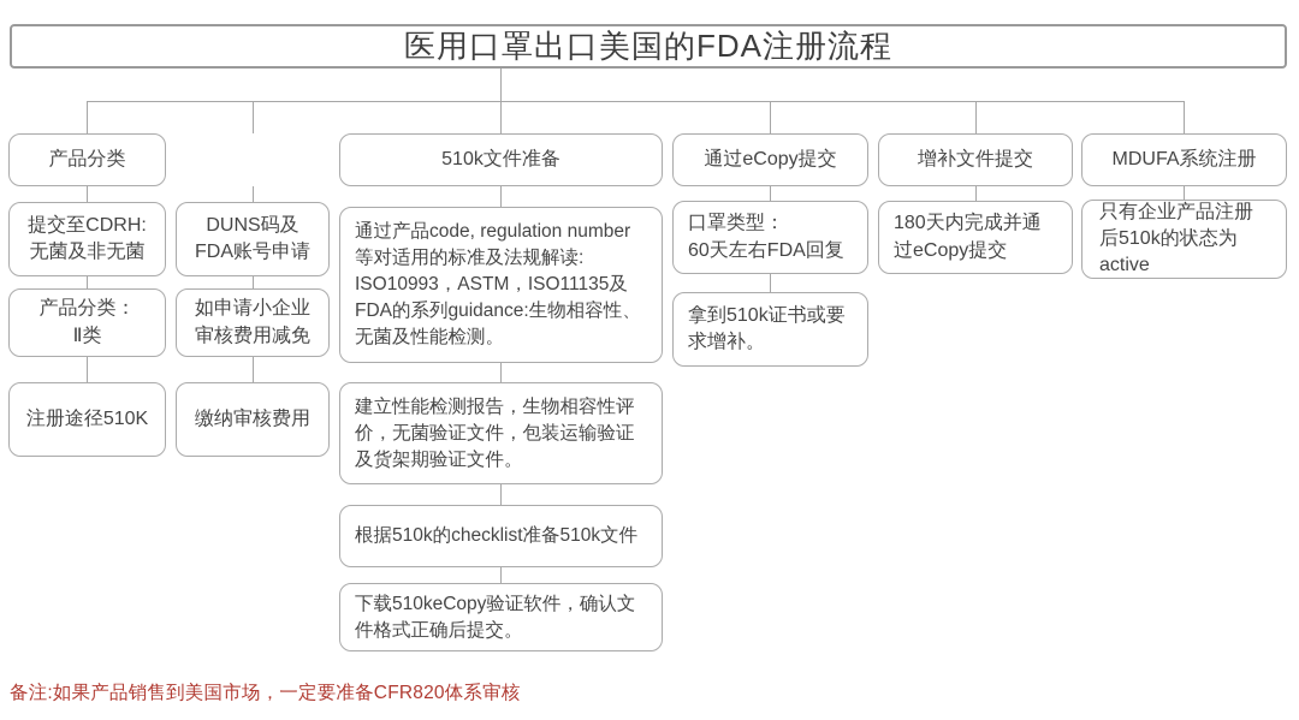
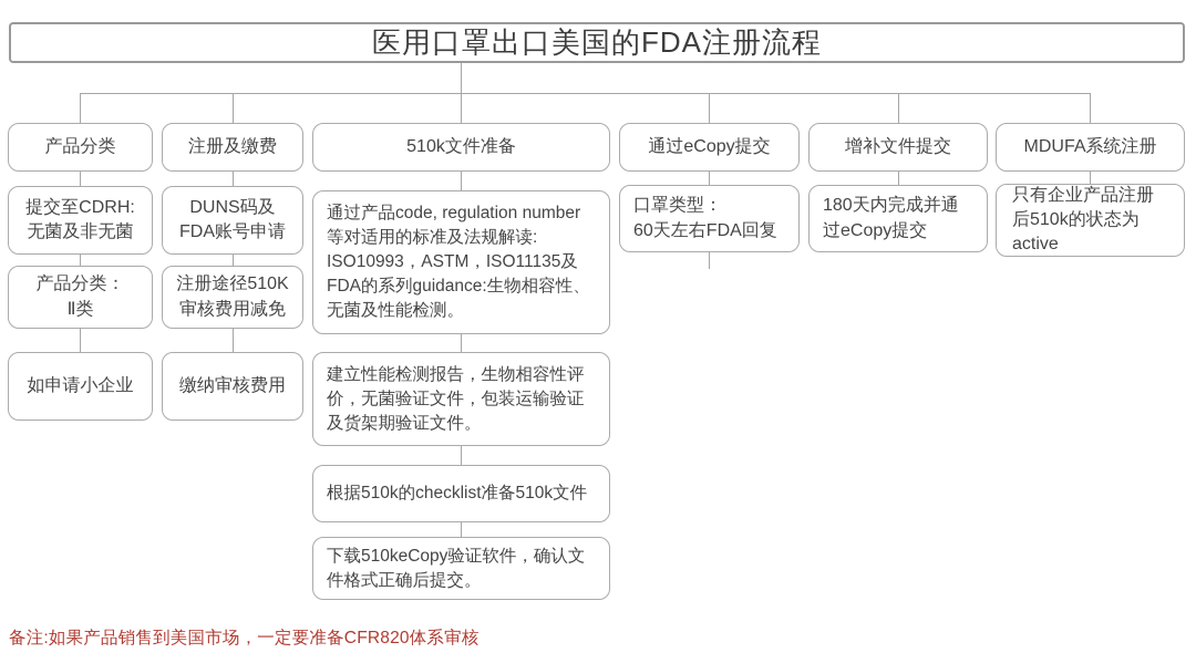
  医用口罩出口美国的FDA注册流程
  产品分类
  提交至CDRH:
  无菌及非无菌
  产品分类：
  Ⅱ类
- 注册途径510K
+ 如申请小企业
+ 注册及缴费
  DUNS码及
  FDA账号申请
- 如申请小企业
+ 注册途径510K
  审核费用减免
  缴纳审核费用
  510k文件准备
  通过产品code, regulation number等对适用的标准及法规解读: ISO10993，ASTM，ISO11135及FDA的系列guidance:生物相容性、无菌及性能检测。
  建立性能检测报告，生物相容性评价，无菌验证文件，包装运输验证及货架期验证文件。
  根据510k的checklist准备510k文件
  下载510keCopy验证软件，确认文件格式正确后提交。
  通过eCopy提交
  口罩类型：
  60天左右FDA回复
- 拿到510k证书或要求增补。
  增补文件提交
  180天内完成并通过eCopy提交
  MDUFA系统注册
  只有企业产品注册后510k的状态为active
  备注:如果产品销售到美国市场，一定要准备CFR820体系审核
